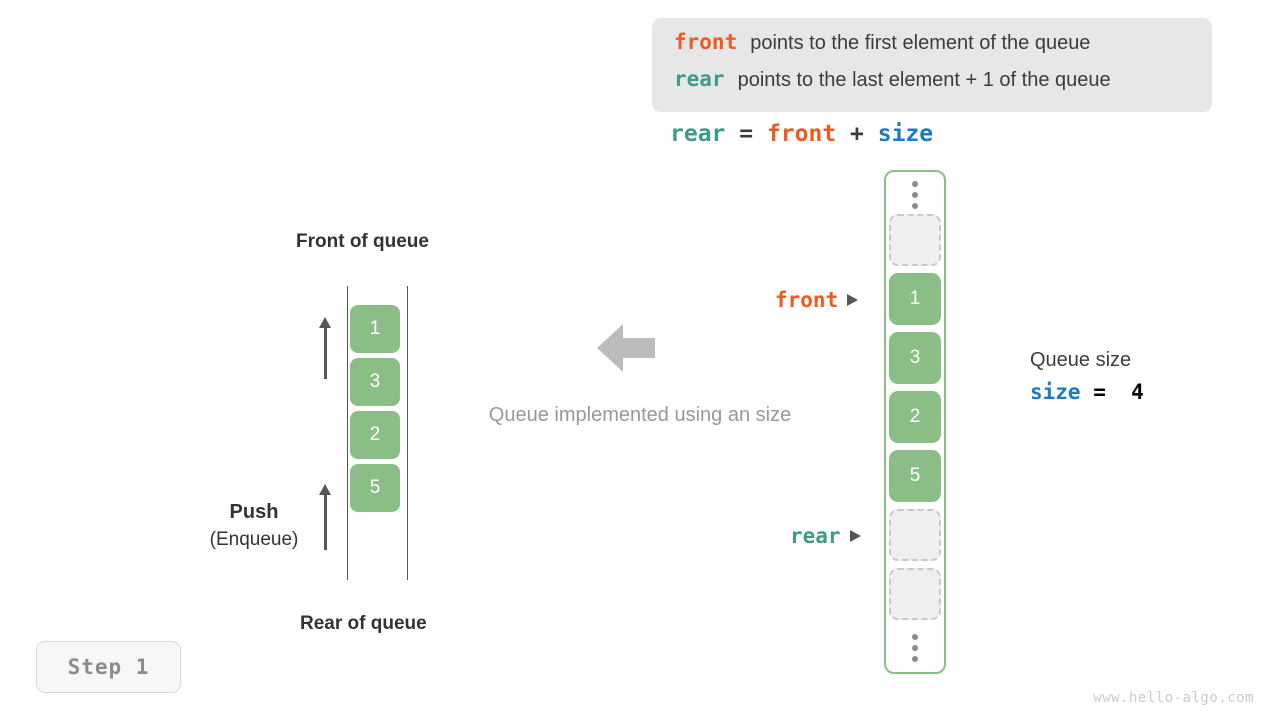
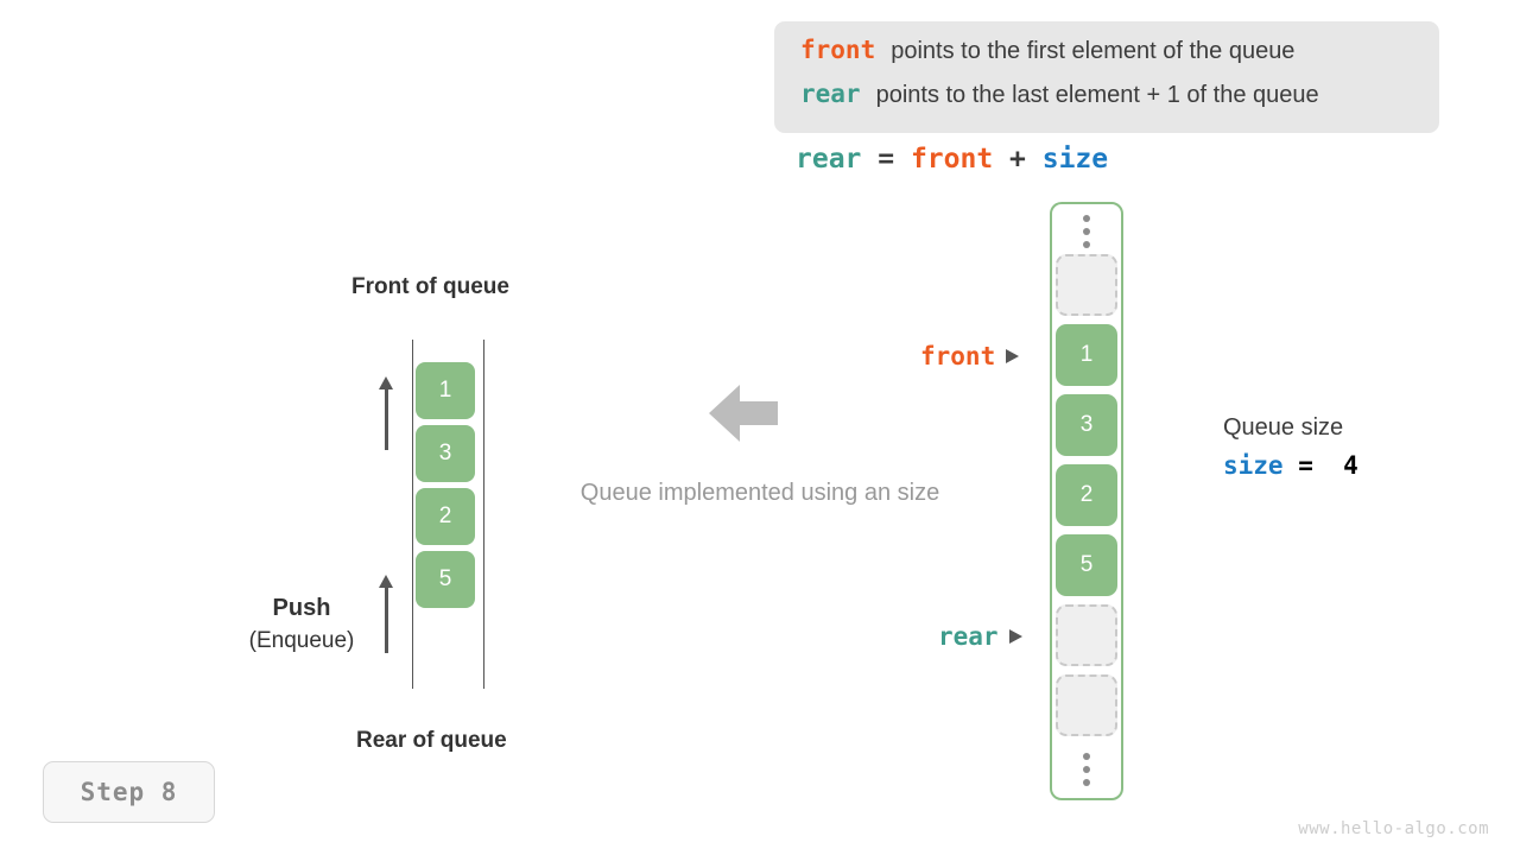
  front
  points to the first element of the queue
  rear
  points to the last element + 1 of the queue
  rear = front + size
  Front of queue
  1
  3
  2
  5
  Push
  (Enqueue)
  Rear of queue
  Queue implemented using an size
  1
  3
  2
  5
  front
  rear
  Queue size
  size = 4
- Step 1
+ Step 8
  www.hello-algo.com
